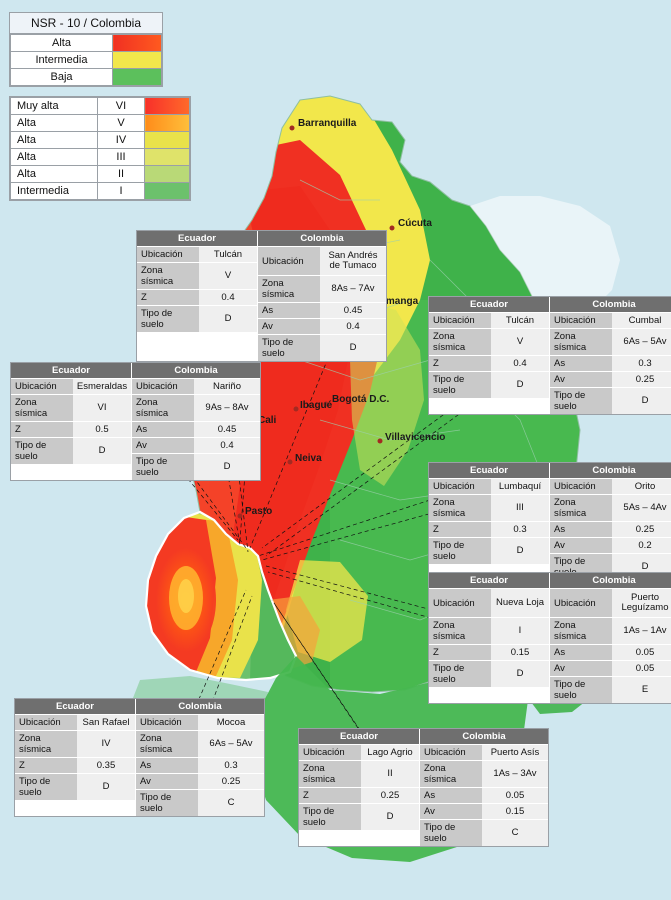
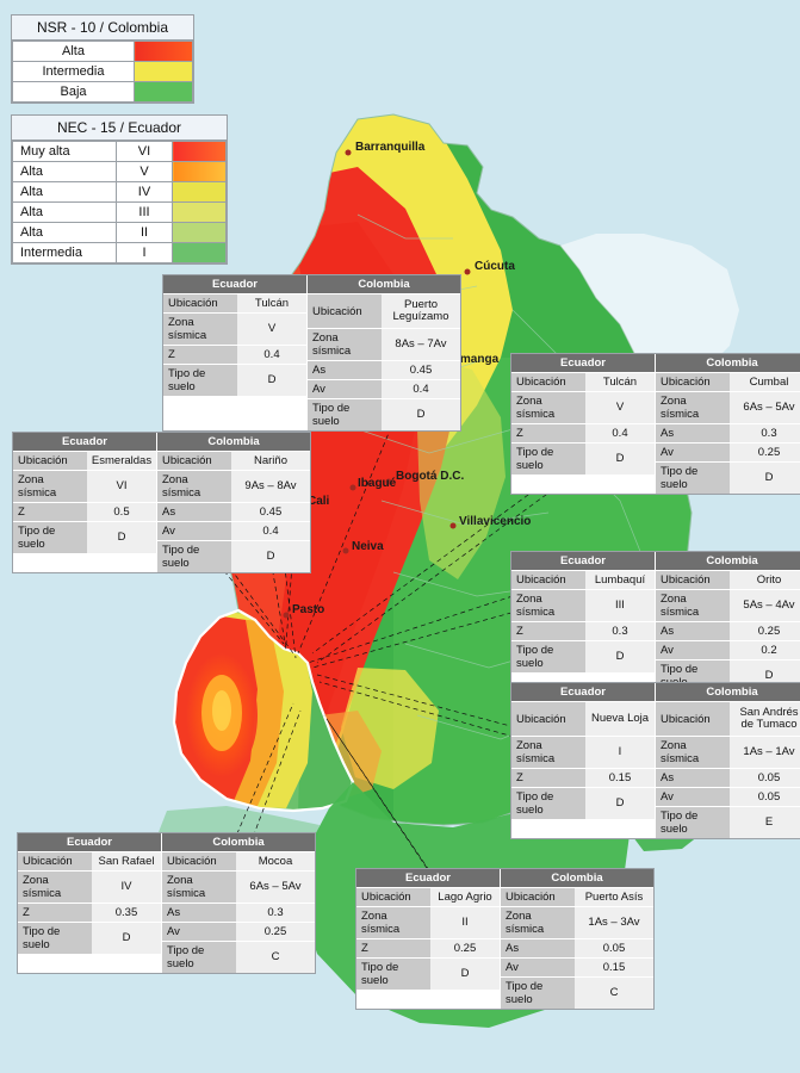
  Barranquilla
  Cúcuta
  Bogotá D.C.
  Ibagué
  Cali
  Neiva
  Villavicencio
  Pasto
  NSR - 10 / Colombia
  Alta
  Intermedia
  Baja
+ NEC - 15 / Ecuador
  Muy alta	VI
  Alta	V
  Alta	IV
  Alta	III
  Alta	II
  Intermedia	I
  Ecuador
  Ubicación
  Tulcán
  Zona sísmica
  V
  Z
  0.4
  Tipo de suelo
  D
  Colombia
  Ubicación
- San Andrés de Tumaco
+ Puerto Leguízamo
  Zona sísmica
  8As – 7Av
  As
  0.45
  Av
  0.4
  Tipo de suelo
  D
  Ecuador
  Ubicación
  Tulcán
  Zona sísmica
  V
  Z
  0.4
  Tipo de suelo
  D
  Colombia
  Ubicación
  Cumbal
  Zona sísmica
  6As – 5Av
  As
  0.3
  Av
  0.25
  Tipo de suelo
  D
  Ecuador
  Ubicación
  Esmeraldas
  Zona sísmica
  VI
  Z
  0.5
  Tipo de suelo
  D
  Colombia
  Ubicación
  Nariño
  Zona sísmica
  9As – 8Av
  As
  0.45
  Av
  0.4
  Tipo de suelo
  D
  Ecuador
  Ubicación
  Lumbaquí
  Zona sísmica
  III
  Z
  0.3
  Tipo de suelo
  D
  Colombia
  Ubicación
  Orito
  Zona sísmica
  5As – 4Av
  As
  0.25
  Av
  0.2
  D
  Ecuador
  Ubicación
  Nueva Loja
  Zona sísmica
  I
  Z
  0.15
  Tipo de suelo
  D
  Colombia
  Ubicación
- Puerto Leguízamo
+ San Andrés de Tumaco
  Zona sísmica
  1As – 1Av
  As
  0.05
  Av
  0.05
  Tipo de suelo
  E
  Ecuador
  Ubicación
  San Rafael
  Zona sísmica
  IV
  Z
  0.35
  Tipo de suelo
  D
  Colombia
  Ubicación
  Mocoa
  Zona sísmica
  6As – 5Av
  As
  0.3
  Av
  0.25
  Tipo de suelo
  C
  Ecuador
  Ubicación
  Lago Agrio
  Zona sísmica
  II
  Z
  0.25
  Tipo de suelo
  D
  Colombia
  Ubicación
  Puerto Asís
  Zona sísmica
  1As – 3Av
  As
  0.05
  Av
  0.15
  Tipo de suelo
  C
